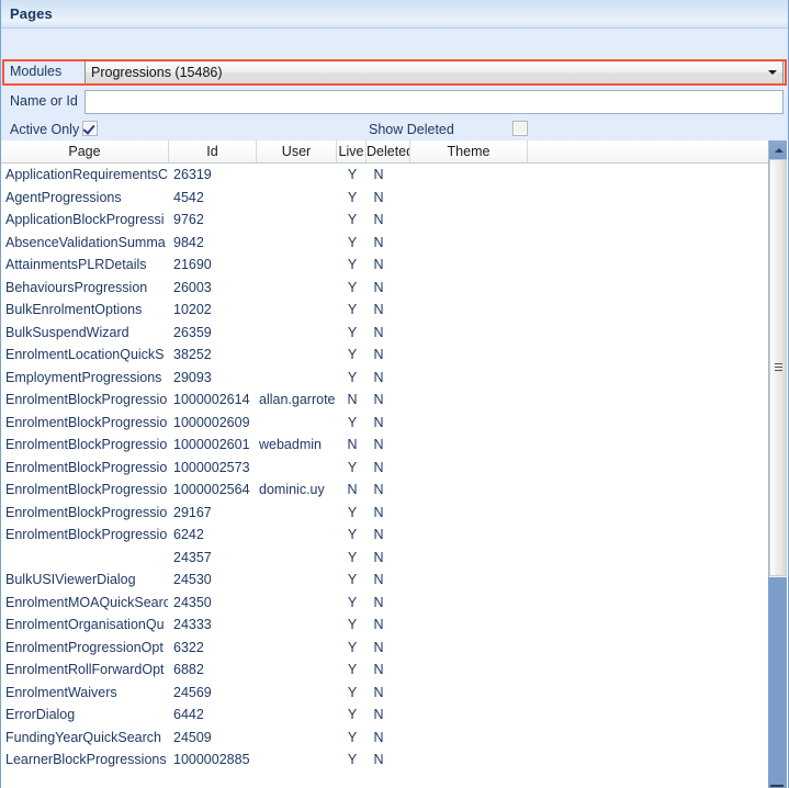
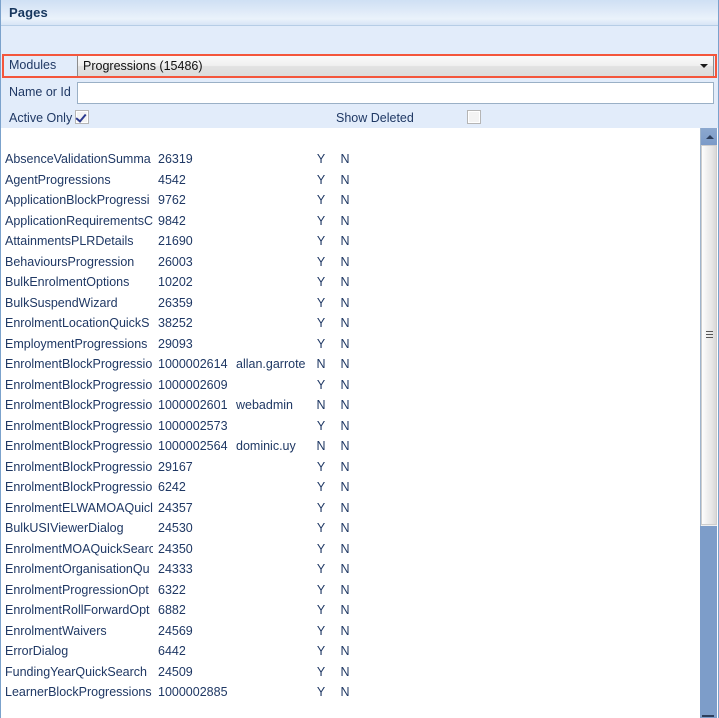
  Pages
  Modules
  Progressions (15486)
  Name or Id
  Active Only
  Show Deleted
- Page
- Id
- User
- Live
- Deleted
- Theme
- ApplicationRequirementsC
+ AbsenceValidationSumma
  26319
  Y
  N
  AgentProgressions
  4542
  Y
  N
  ApplicationBlockProgressi
  9762
  Y
  N
- AbsenceValidationSumma
+ ApplicationRequirementsC
  9842
  Y
  N
  AttainmentsPLRDetails
  21690
  Y
  N
  BehavioursProgression
  26003
  Y
  N
  BulkEnrolmentOptions
  10202
  Y
  N
  BulkSuspendWizard
  26359
  Y
  N
  EnrolmentLocationQuickS
  38252
  Y
  N
  EmploymentProgressions
  29093
  Y
  N
  EnrolmentBlockProgressio
  1000002614
  allan.garrote
  N
  N
  EnrolmentBlockProgressio
  1000002609
  Y
  N
  EnrolmentBlockProgressio
  1000002601
  webadmin
  N
  N
  EnrolmentBlockProgressio
  1000002573
  Y
  N
  EnrolmentBlockProgressio
  1000002564
  dominic.uy
  N
  N
  EnrolmentBlockProgressio
  29167
  Y
  N
  EnrolmentBlockProgressio
  6242
  Y
  N
+ EnrolmentELWAMOAQuicl
  24357
  Y
  N
  BulkUSIViewerDialog
  24530
  Y
  N
  EnrolmentMOAQuickSearc
  24350
  Y
  N
  EnrolmentOrganisationQu
  24333
  Y
  N
  EnrolmentProgressionOpt
  6322
  Y
  N
  EnrolmentRollForwardOpt
  6882
  Y
  N
  EnrolmentWaivers
  24569
  Y
  N
  ErrorDialog
  6442
  Y
  N
  FundingYearQuickSearch
  24509
  Y
  N
  LearnerBlockProgressions
  1000002885
  Y
  N
